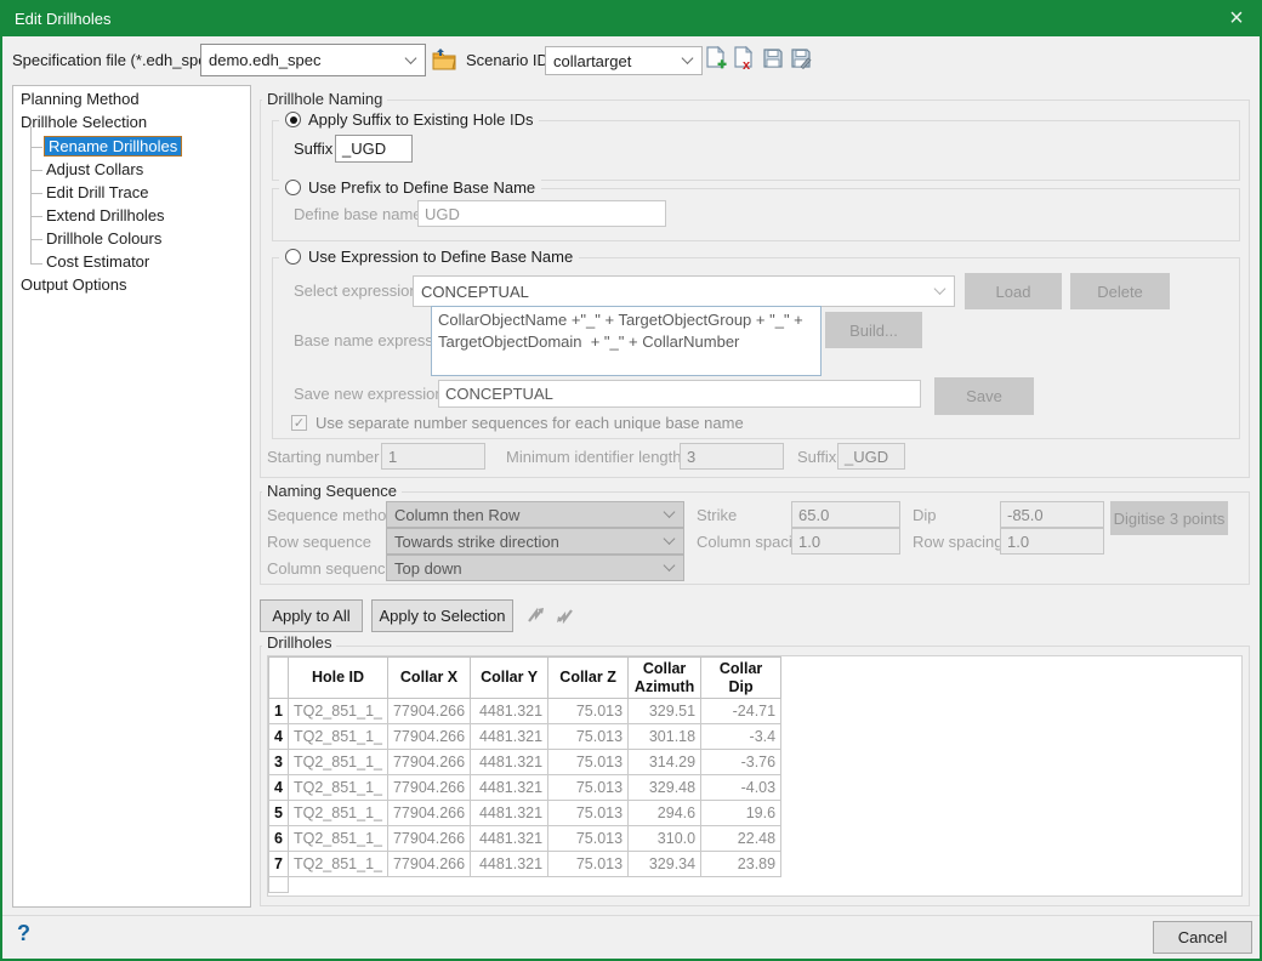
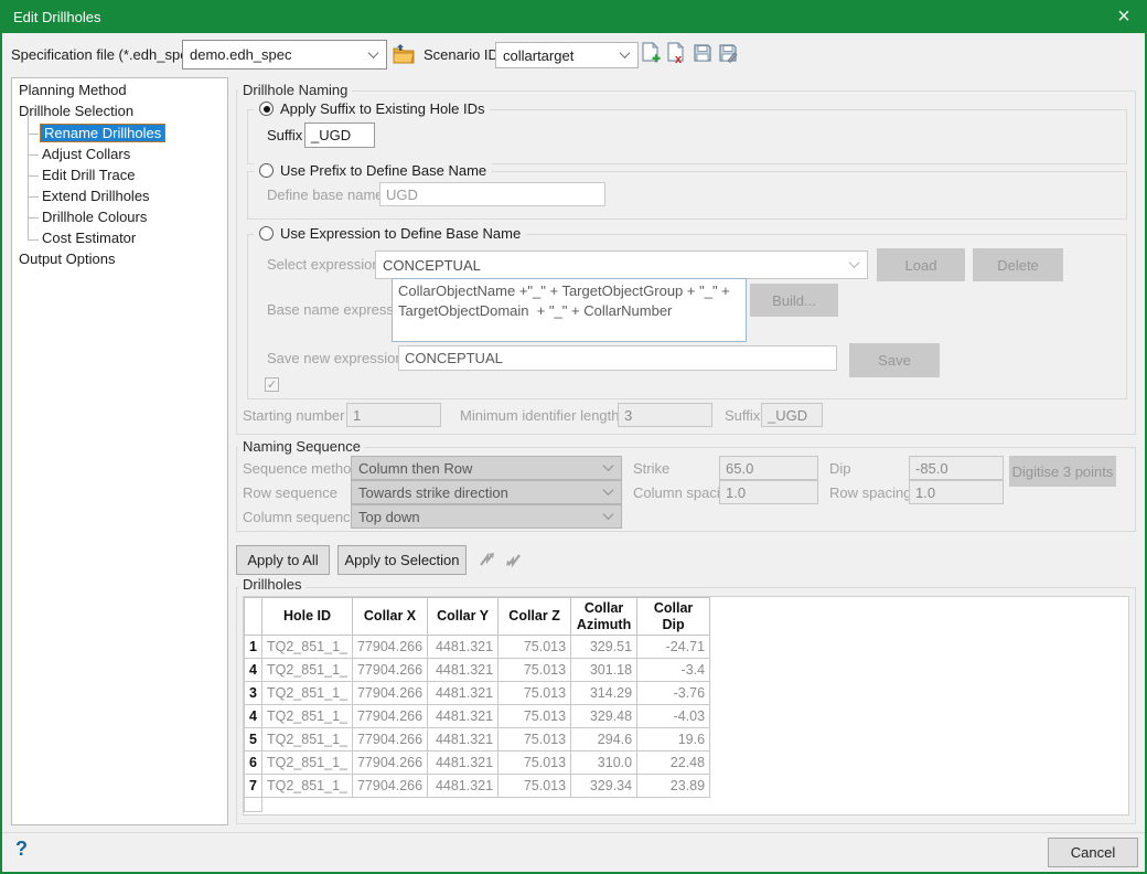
  Edit Drillholes
  ×
  Specification file (*.edh_sp
  demo.edh_spec
  Scenario ID
  collartarget
  x
  Planning Method
  Drillhole Selection
  Rename Drillholes
  Adjust Collars
  Edit Drill Trace
  Extend Drillholes
  Drillhole Colours
  Cost Estimator
  Output Options
  Drillhole Naming
  Apply Suffix to Existing Hole IDs
  Suffix
  _UGD
  Use Prefix to Define Base Name
  Define base nam
  UGD
  Use Expression to Define Base Name
  Select expressio
  CONCEPTUAL
  Load
  Delete
  Base name express
  CollarObjectName +"_" + TargetObjectGroup + "_" +
  TargetObjectDomain + "_" + CollarNumber
  Build...
  Save new expressio
  CONCEPTUAL
  Save
  ✓
- Use separate number sequences for each unique base name
  Starting number
  1
  Minimum identifier length
  3
  Suffix
  _UGD
  Naming Sequence
  Sequence metho
  Column then Row
  Row sequence
  Towards strike direction
  Column sequenc
  Top down
  Strike
  65.0
  Column spac
  1.0
  Dip
  -85.0
  Row spacing
  1.0
  Digitise 3 points
  Apply to All
  Apply to Selection
  Drillholes
  	Hole ID	Collar X	Collar Y	Collar Z	Collar Azimuth	Collar Dip
  1	TQ2_851_1_	77904.266	4481.321	75.013	329.51	-24.71
  4	TQ2_851_1_	77904.266	4481.321	75.013	301.18	-3.4
  3	TQ2_851_1_	77904.266	4481.321	75.013	314.29	-3.76
  4	TQ2_851_1_	77904.266	4481.321	75.013	329.48	-4.03
  5	TQ2_851_1_	77904.266	4481.321	75.013	294.6	19.6
  6	TQ2_851_1_	77904.266	4481.321	75.013	310.0	22.48
  7	TQ2_851_1_	77904.266	4481.321	75.013	329.34	23.89
  ?
  Cancel
